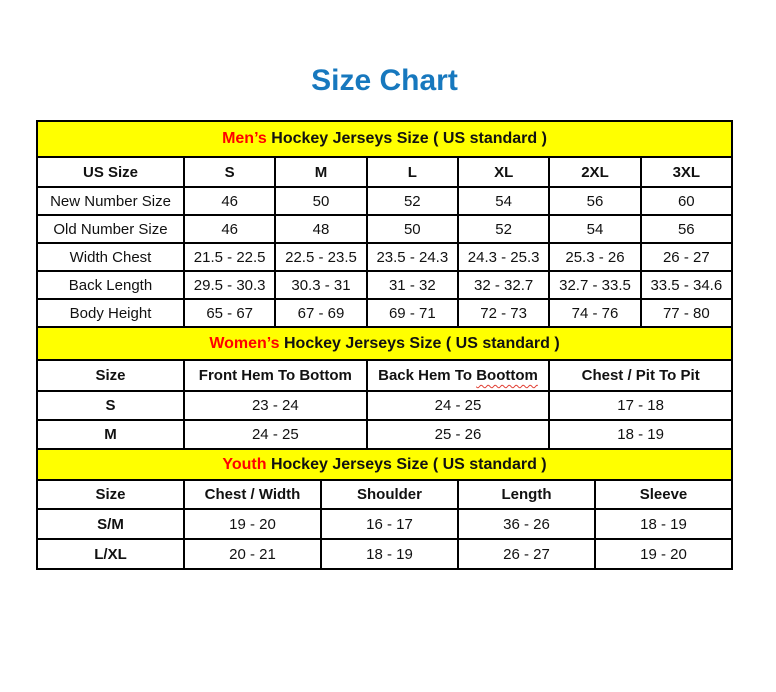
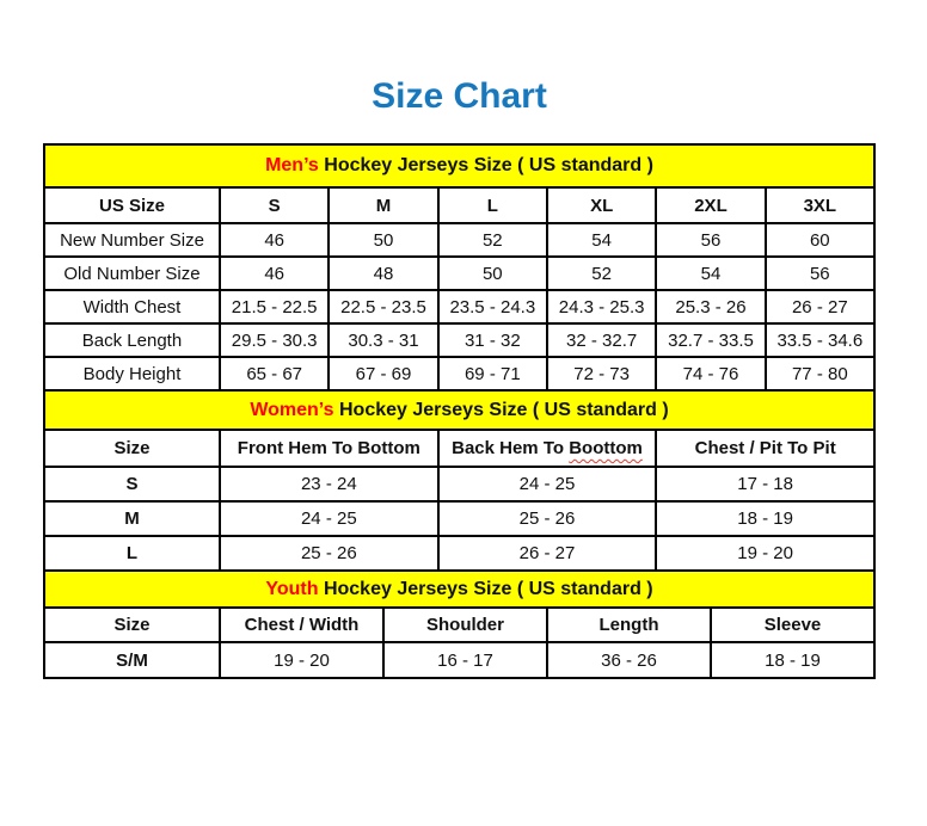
  Size Chart
  Men’s Hockey Jerseys Size ( US standard )
  US Size	S	M	L	XL	2XL	3XL
  New Number Size	46	50	52	54	56	60
  Old Number Size	46	48	50	52	54	56
  Width Chest	21.5 - 22.5	22.5 - 23.5	23.5 - 24.3	24.3 - 25.3	25.3 - 26	26 - 27
  Back Length	29.5 - 30.3	30.3 - 31	31 - 32	32 - 32.7	32.7 - 33.5	33.5 - 34.6
  Body Height	65 - 67	67 - 69	69 - 71	72 - 73	74 - 76	77 - 80
  Women’s Hockey Jerseys Size ( US standard )
  Size	Front Hem To Bottom	Back Hem To Boottom	Chest / Pit To Pit
  S	23 - 24	24 - 25	17 - 18
  M	24 - 25	25 - 26	18 - 19
+ L	25 - 26	26 - 27	19 - 20
  Youth Hockey Jerseys Size ( US standard )
  Size	Chest / Width	Shoulder	Length	Sleeve
  S/M	19 - 20	16 - 17	36 - 26	18 - 19
- L/XL	20 - 21	18 - 19	26 - 27	19 - 20
